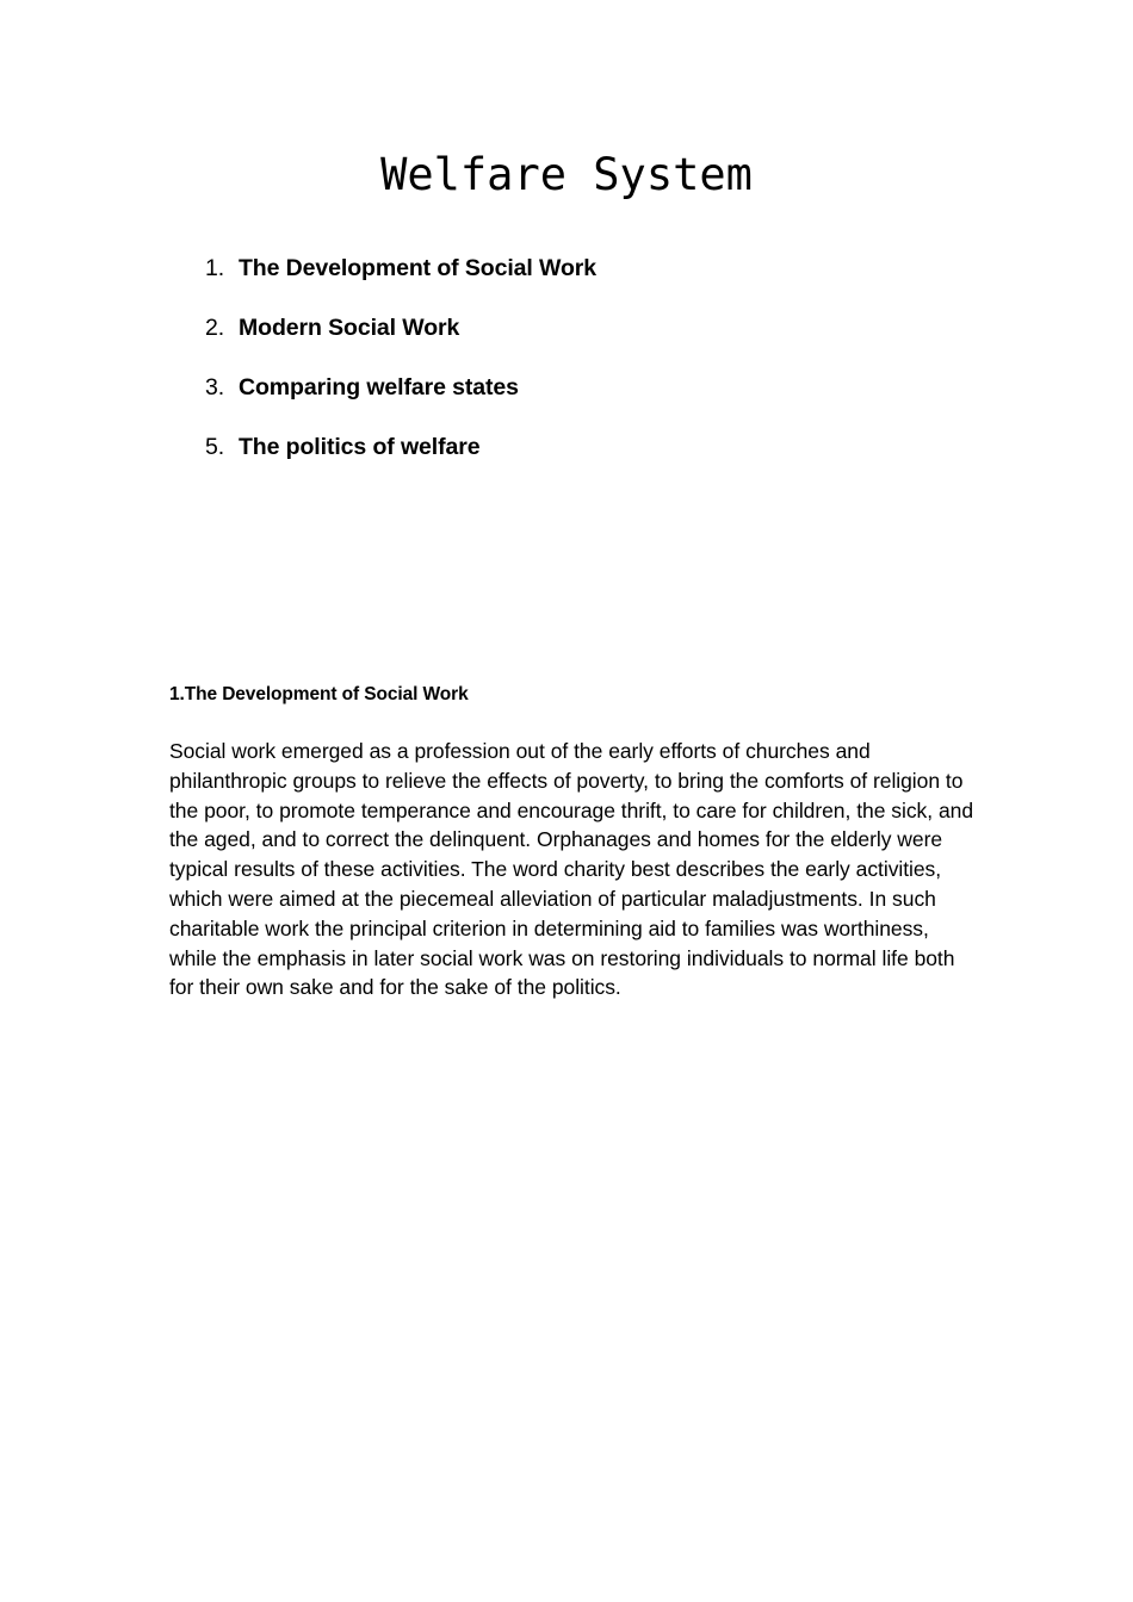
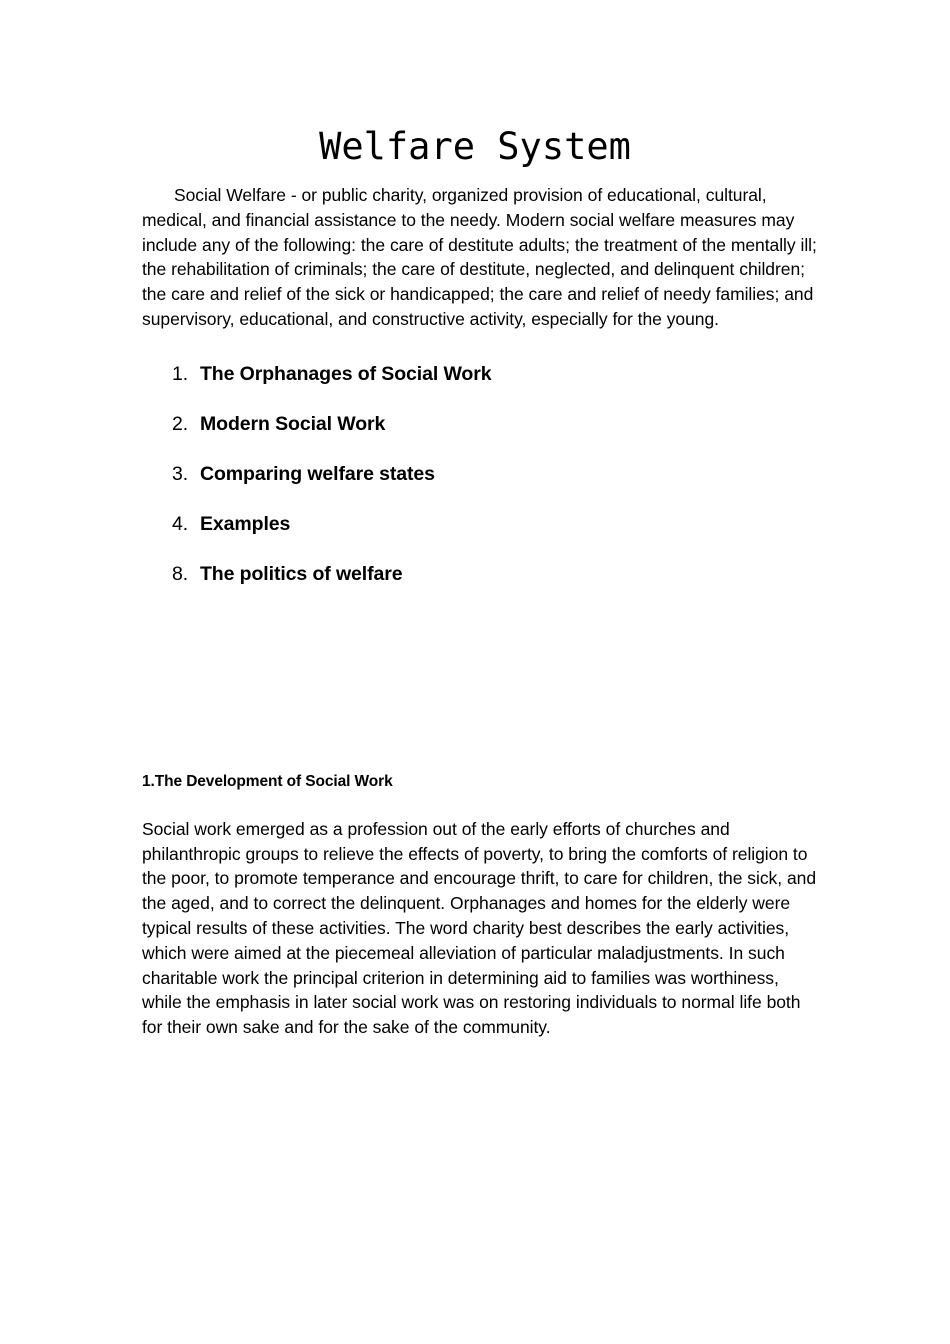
  Welfare System
+ Social Welfare - or public charity, organized provision of educational, cultural, medical, and financial assistance to the needy. Modern social welfare measures may include any of the following: the care of destitute adults; the treatment of the mentally ill; the rehabilitation of criminals; the care of destitute, neglected, and delinquent children; the care and relief of the sick or handicapped; the care and relief of needy families; and supervisory, educational, and constructive activity, especially for the young.
  1.
- The Development of Social Work
+ The Orphanages of Social Work
  2.
  Modern Social Work
  3.
  Comparing welfare states
+ 4.
+ Examples
- 5.
+ 8.
  The politics of welfare
  1.The Development of Social Work
- Social work emerged as a profession out of the early efforts of churches and philanthropic groups to relieve the effects of poverty, to bring the comforts of religion to the poor, to promote temperance and encourage thrift, to care for children, the sick, and the aged, and to correct the delinquent. Orphanages and homes for the elderly were typical results of these activities. The word charity best describes the early activities, which were aimed at the piecemeal alleviation of particular maladjustments. In such charitable work the principal criterion in determining aid to families was worthiness, while the emphasis in later social work was on restoring individuals to normal life both for their own sake and for the sake of the politics.
+ Social work emerged as a profession out of the early efforts of churches and philanthropic groups to relieve the effects of poverty, to bring the comforts of religion to the poor, to promote temperance and encourage thrift, to care for children, the sick, and the aged, and to correct the delinquent. Orphanages and homes for the elderly were typical results of these activities. The word charity best describes the early activities, which were aimed at the piecemeal alleviation of particular maladjustments. In such charitable work the principal criterion in determining aid to families was worthiness, while the emphasis in later social work was on restoring individuals to normal life both for their own sake and for the sake of the community.
